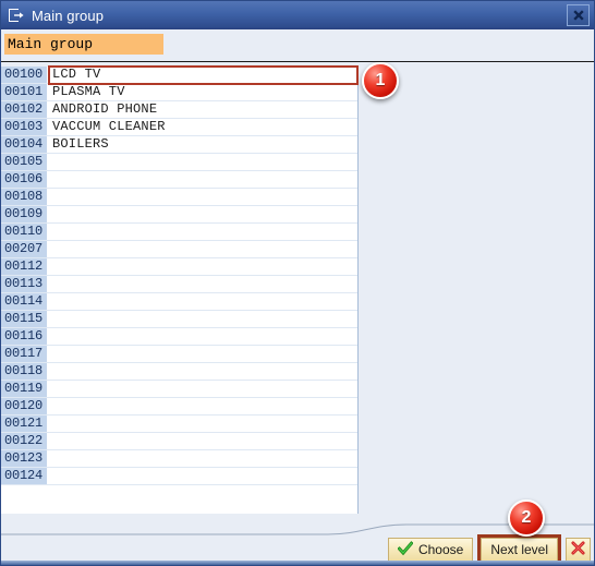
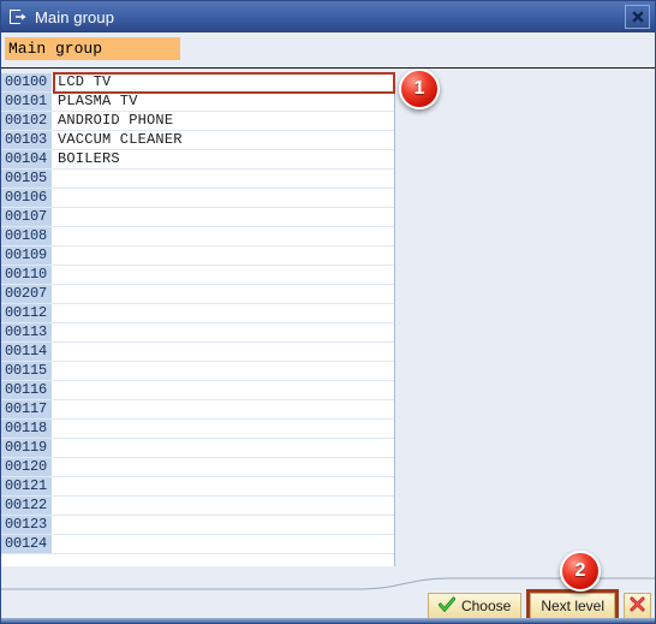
  Main group
  Main group
  00100
  LCD TV
  00101
  PLASMA TV
  00102
  ANDROID PHONE
  00103
  VACCUM CLEANER
  00104
  BOILERS
  00105
  00106
+ 00107
  00108
  00109
  00110
  00207
  00112
  00113
  00114
  00115
  00116
  00117
  00118
  00119
  00120
  00121
  00122
  00123
  00124
  Choose
  Next level
  1
  2
